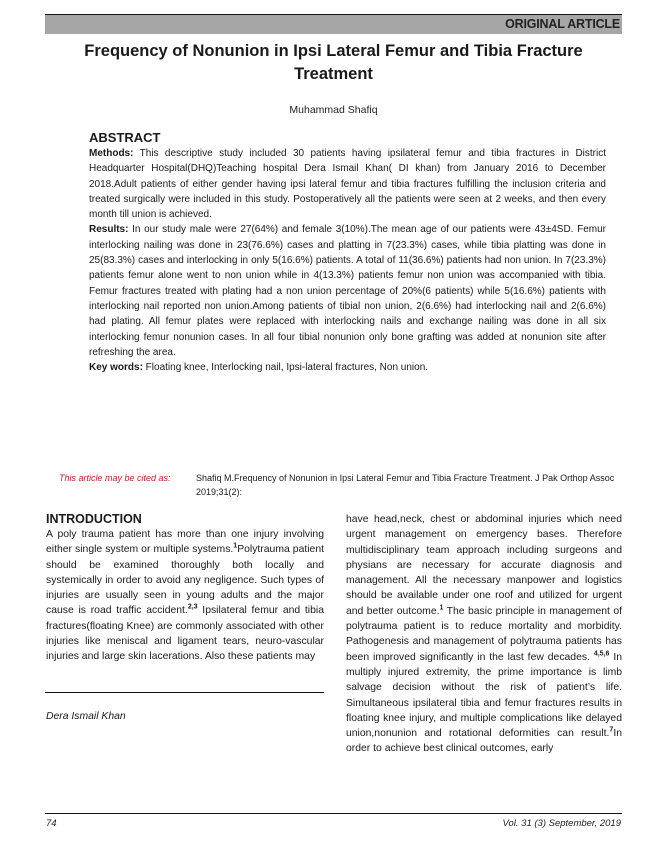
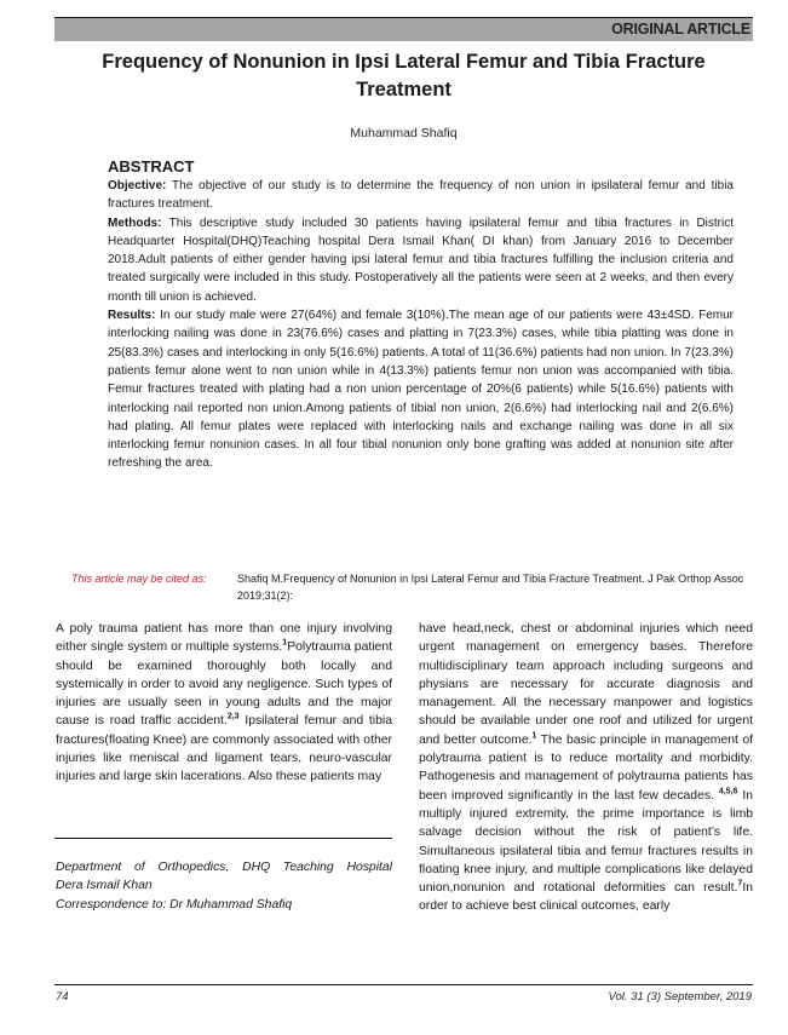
  ORIGINAL ARTICLE
  Frequency of Nonunion in Ipsi Lateral Femur and Tibia Fracture Treatment
  Muhammad Shafiq
  ABSTRACT
+ Objective: The objective of our study is to determine the frequency of non union in ipsilateral femur and tibia fractures treatment.
  Methods: This descriptive study included 30 patients having ipsilateral femur and tibia fractures in District Headquarter Hospital(DHQ)Teaching hospital Dera Ismail Khan( DI khan) from January 2016 to December 2018.Adult patients of either gender having ipsi lateral femur and tibia fractures fulfilling the inclusion criteria and treated surgically were included in this study. Postoperatively all the patients were seen at 2 weeks, and then every month till union is achieved.
  Results: In our study male were 27(64%) and female 3(10%).The mean age of our patients were 43±4SD. Femur interlocking nailing was done in 23(76.6%) cases and platting in 7(23.3%) cases, while tibia platting was done in 25(83.3%) cases and interlocking in only 5(16.6%) patients. A total of 11(36.6%) patients had non union. In 7(23.3%) patients femur alone went to non union while in 4(13.3%) patients femur non union was accompanied with tibia. Femur fractures treated with plating had a non union percentage of 20%(6 patients) while 5(16.6%) patients with interlocking nail reported non union.Among patients of tibial non union, 2(6.6%) had interlocking nail and 2(6.6%) had plating. All femur plates were replaced with interlocking nails and exchange nailing was done in all six interlocking femur nonunion cases. In all four tibial nonunion only bone grafting was added at nonunion site after refreshing the area.
- Key words: Floating knee, Interlocking nail, Ipsi-lateral fractures, Non union.
  This article may be cited as:
  Shafiq M.Frequency of Nonunion in Ipsi Lateral Femur and Tibia Fracture Treatment. J Pak Orthop Assoc 2019;31(2):
- INTRODUCTION
  A poly trauma patient has more than one injury involving either single system or multiple systems. Polytrauma patient should be examined thoroughly both locally and systemically in order to avoid any negligence. Such types of injuries are usually seen in young adults and the major cause is road traffic accident. Ipsilateral femur and tibia fractures(floating Knee) are commonly associated with other injuries like meniscal and ligament tears, neuro-vascular injuries and large skin lacerations. Also these patients may
+ Department of Orthopedics, DHQ Teaching Hospital
  Dera Ismail Khan
+ Correspondence to: Dr Muhammad Shafiq
  have head,neck, chest or abdominal injuries which need urgent management on emergency bases. Therefore multidisciplinary team approach including surgeons and physians are necessary for accurate diagnosis and management. All the necessary manpower and logistics should be available under one roof and utilized for urgent and better outcome. The basic principle in management of polytrauma patient is to reduce mortality and morbidity. Pathogenesis and management of polytrauma patients has been improved significantly in the last few decades. In multiply injured extremity, the prime importance is limb salvage decision without the risk of patient’s life. Simultaneous ipsilateral tibia and femur fractures results in floating knee injury, and multiple complications like delayed union,nonunion and rotational deformities can result. In order to achieve best clinical outcomes, early
  74
  Vol. 31 (3) September, 2019
